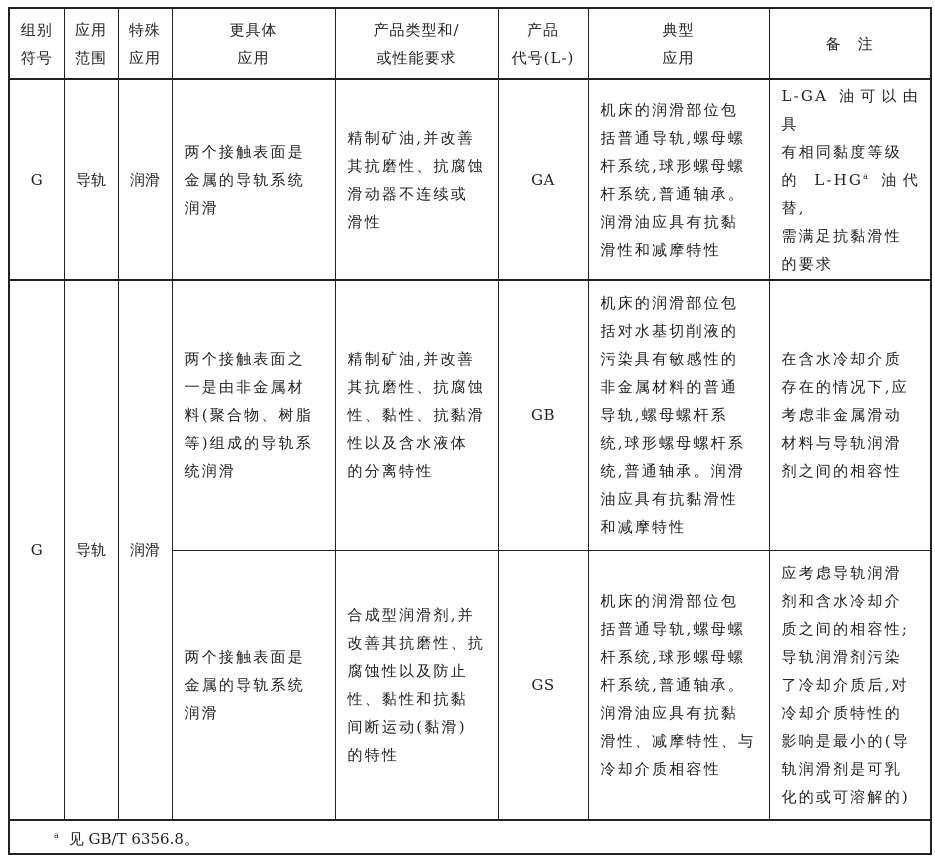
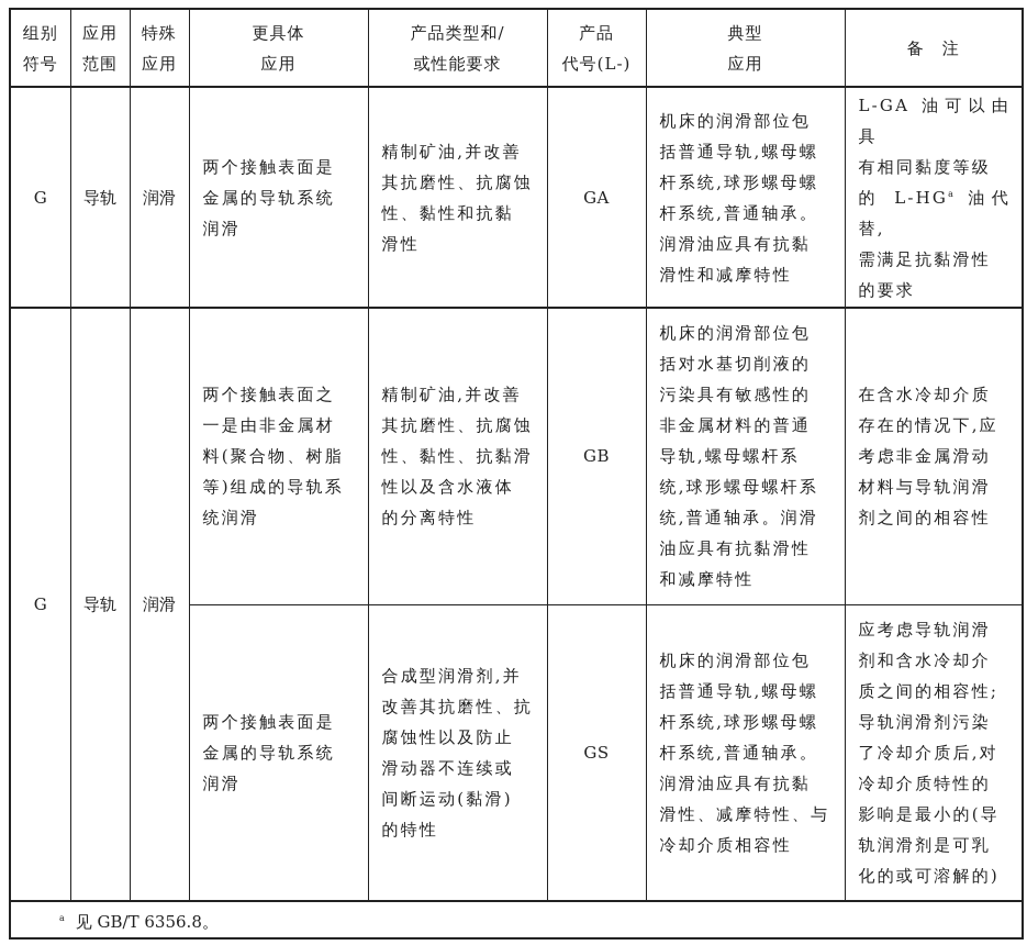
  组别 符号	应用 范围	特殊 应用	更具体 应用	产品类型和/ 或性能要求	产品 代号(L-)	典型 应用	备 注
- G	导轨	润滑	两个接触表面是 金属的导轨系统 润滑	精制矿油,并改善 其抗磨性、抗腐蚀 滑动器不连续或 滑性	GA	机床的润滑部位包 括普通导轨,螺母螺 杆系统,球形螺母螺 杆系统,普通轴承。 润滑油应具有抗黏 滑性和减摩特性	L-GA 油可以由具 有相同黏度等级 的 L-HGa 油代替, 需满足抗黏滑性 的要求
+ G	导轨	润滑	两个接触表面是 金属的导轨系统 润滑	精制矿油,并改善 其抗磨性、抗腐蚀 性、黏性和抗黏 滑性	GA	机床的润滑部位包 括普通导轨,螺母螺 杆系统,球形螺母螺 杆系统,普通轴承。 润滑油应具有抗黏 滑性和减摩特性	L-GA 油可以由具 有相同黏度等级 的 L-HGa 油代替, 需满足抗黏滑性 的要求
  G	导轨	润滑	两个接触表面之 一是由非金属材 料(聚合物、树脂 等)组成的导轨系 统润滑	精制矿油,并改善 其抗磨性、抗腐蚀 性、黏性、抗黏滑 性以及含水液体 的分离特性	GB	机床的润滑部位包 括对水基切削液的 污染具有敏感性的 非金属材料的普通 导轨,螺母螺杆系 统,球形螺母螺杆系 统,普通轴承。润滑 油应具有抗黏滑性 和减摩特性	在含水冷却介质 存在的情况下,应 考虑非金属滑动 材料与导轨润滑 剂之间的相容性
- 两个接触表面是 金属的导轨系统 润滑	合成型润滑剂,并 改善其抗磨性、抗 腐蚀性以及防止 性、黏性和抗黏 间断运动(黏滑) 的特性	GS	机床的润滑部位包 括普通导轨,螺母螺 杆系统,球形螺母螺 杆系统,普通轴承。 润滑油应具有抗黏 滑性、减摩特性、与 冷却介质相容性	应考虑导轨润滑 剂和含水冷却介 质之间的相容性; 导轨润滑剂污染 了冷却介质后,对 冷却介质特性的 影响是最小的(导 轨润滑剂是可乳 化的或可溶解的)
+ 两个接触表面是 金属的导轨系统 润滑	合成型润滑剂,并 改善其抗磨性、抗 腐蚀性以及防止 滑动器不连续或 间断运动(黏滑) 的特性	GS	机床的润滑部位包 括普通导轨,螺母螺 杆系统,球形螺母螺 杆系统,普通轴承。 润滑油应具有抗黏 滑性、减摩特性、与 冷却介质相容性	应考虑导轨润滑 剂和含水冷却介 质之间的相容性; 导轨润滑剂污染 了冷却介质后,对 冷却介质特性的 影响是最小的(导 轨润滑剂是可乳 化的或可溶解的)
  a 见 GB/T 6356.8。
